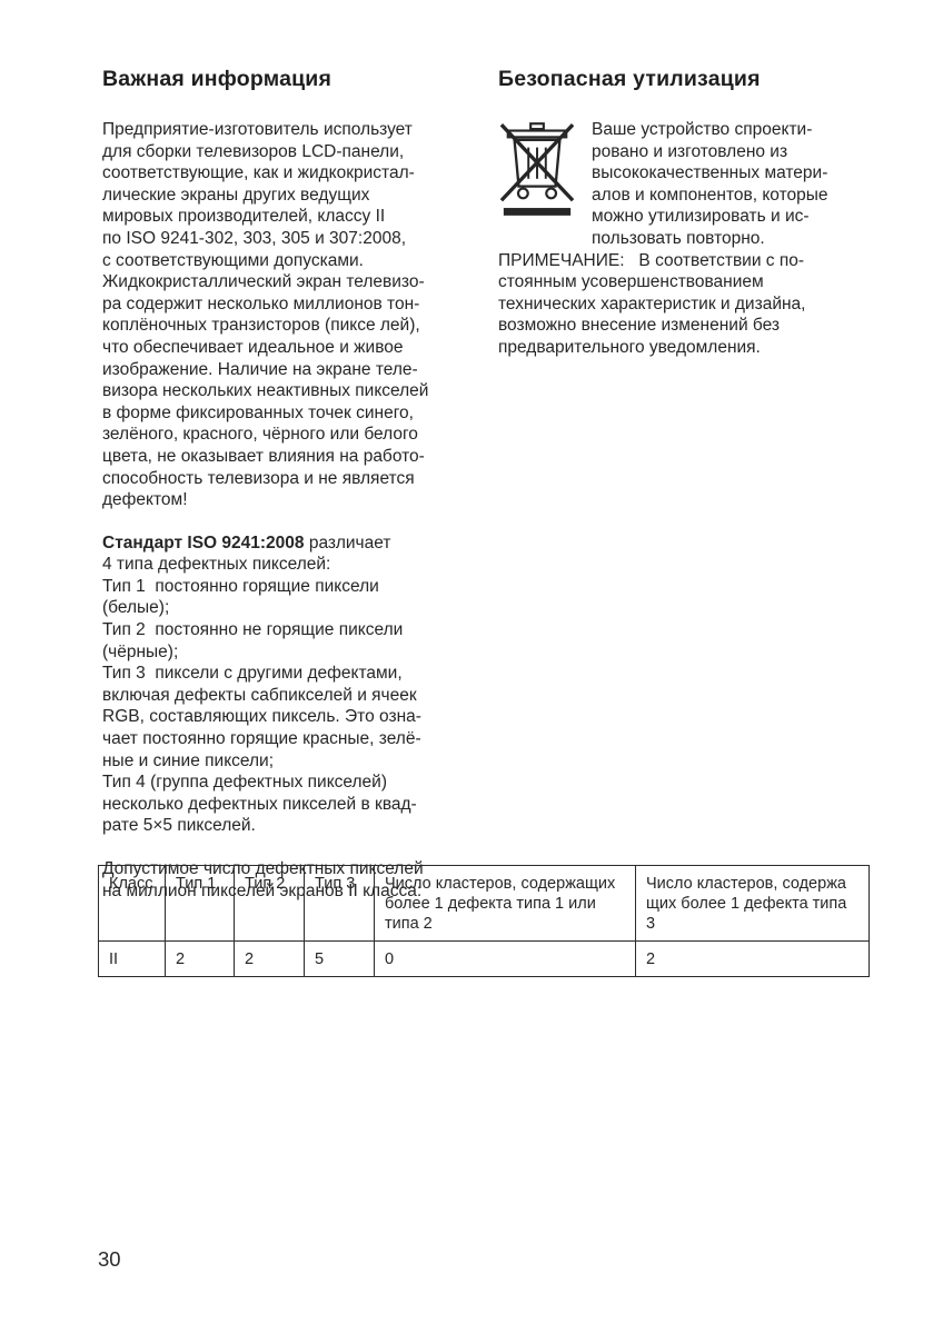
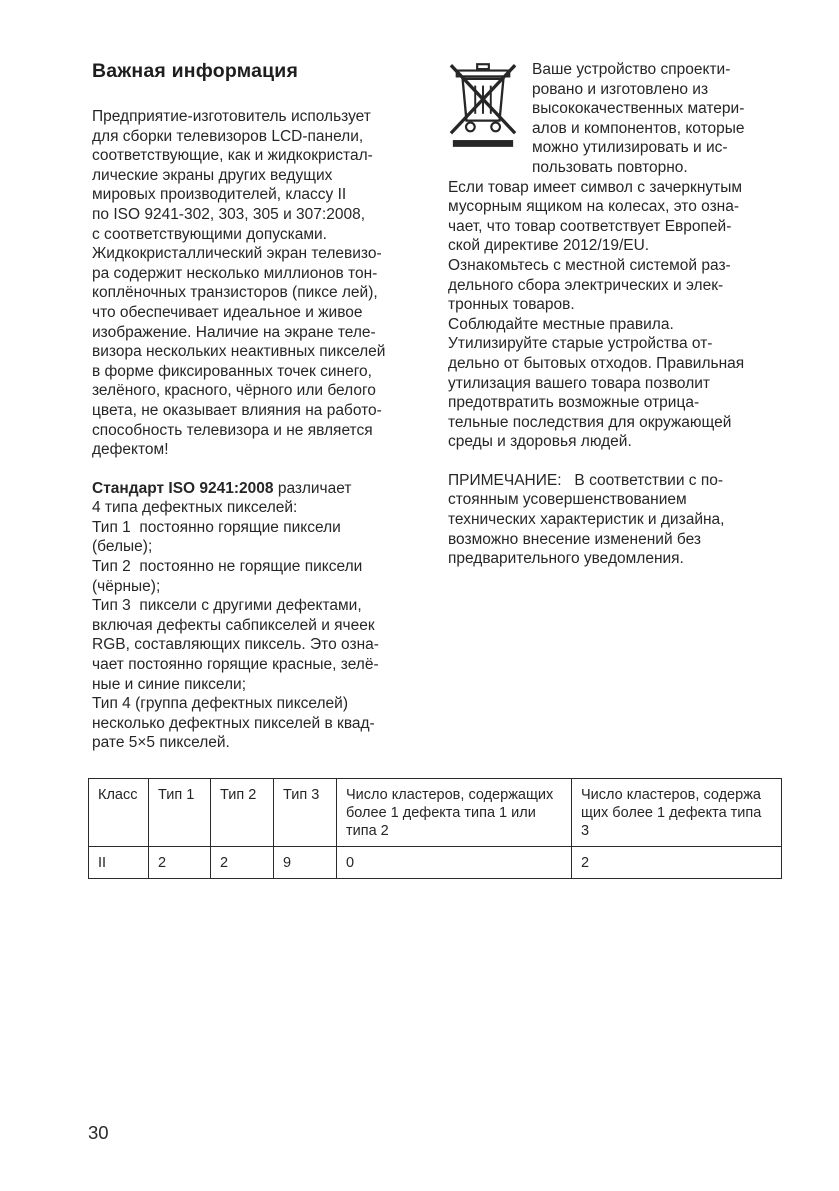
  Важная информация
  Предприятие-изготовитель использует
  для сборки телевизоров LCD-панели,
  соответствующие, как и жидкокристал-
  лические экраны других ведущих
  мировых производителей, классу II
  по ISO 9241-302, 303, 305 и 307:2008,
  с соответствующими допусками.
  Жидкокристаллический экран телевизо-
  ра содержит несколько миллионов тон-
  коплёночных транзисторов (пиксе лей),
  что обеспечивает идеальное и живое
  изображение. Наличие на экране теле-
  визора нескольких неактивных пикселей
  в форме фиксированных точек синего,
  зелёного, красного, чёрного или белого
  цвета, не оказывает влияния на работо-
  способность телевизора и не является
  дефектом!
  Стандарт ISO 9241:2008 различает
  4 типа дефектных пикселей:
  Тип 1 постоянно горящие пиксели
  (белые);
  Тип 2 постоянно не горящие пиксели
  (чёрные);
  Тип 3 пиксели с другими дефектами,
  включая дефекты сабпикселей и ячеек
  RGB, составляющих пиксель. Это озна-
  чает постоянно горящие красные, зелё-
  ные и синие пиксели;
  Тип 4 (группа дефектных пикселей)
  несколько дефектных пикселей в квад-
  рате 5×5 пикселей.
- Допустимое число дефектных пикселей
- на миллион пикселей экранов II класса:
- Безопасная утилизация
  Ваше устройство спроекти-
  ровано и изготовлено из
  высококачественных матери-
  алов и компонентов, которые
  можно утилизировать и ис-
  пользовать повторно.
+ Если товар имеет символ с зачеркнутым
+ мусорным ящиком на колесах, это озна-
+ чает, что товар соответствует Европей-
+ ской директиве 2012/19/EU.
+ Ознакомьтесь с местной системой раз-
+ дельного сбора электрических и элек-
+ тронных товаров.
+ Соблюдайте местные правила.
+ Утилизируйте старые устройства от-
+ дельно от бытовых отходов. Правильная
+ утилизация вашего товара позволит
+ предотвратить возможные отрица-
+ тельные последствия для окружающей
+ среды и здоровья людей.
  ПРИМЕЧАНИЕ: В соответствии с по-
  стоянным усовершенствованием
  технических характеристик и дизайна,
  возможно внесение изменений без
  предварительного уведомления.
  Класс	Тип 1	Тип 2	Тип 3	Число кластеров, содержащих более 1 дефекта типа 1 или типа 2	Число кластеров, содержа щих более 1 дефекта типа 3
- II	2	2	5	0	2
+ II	2	2	9	0	2
  30
